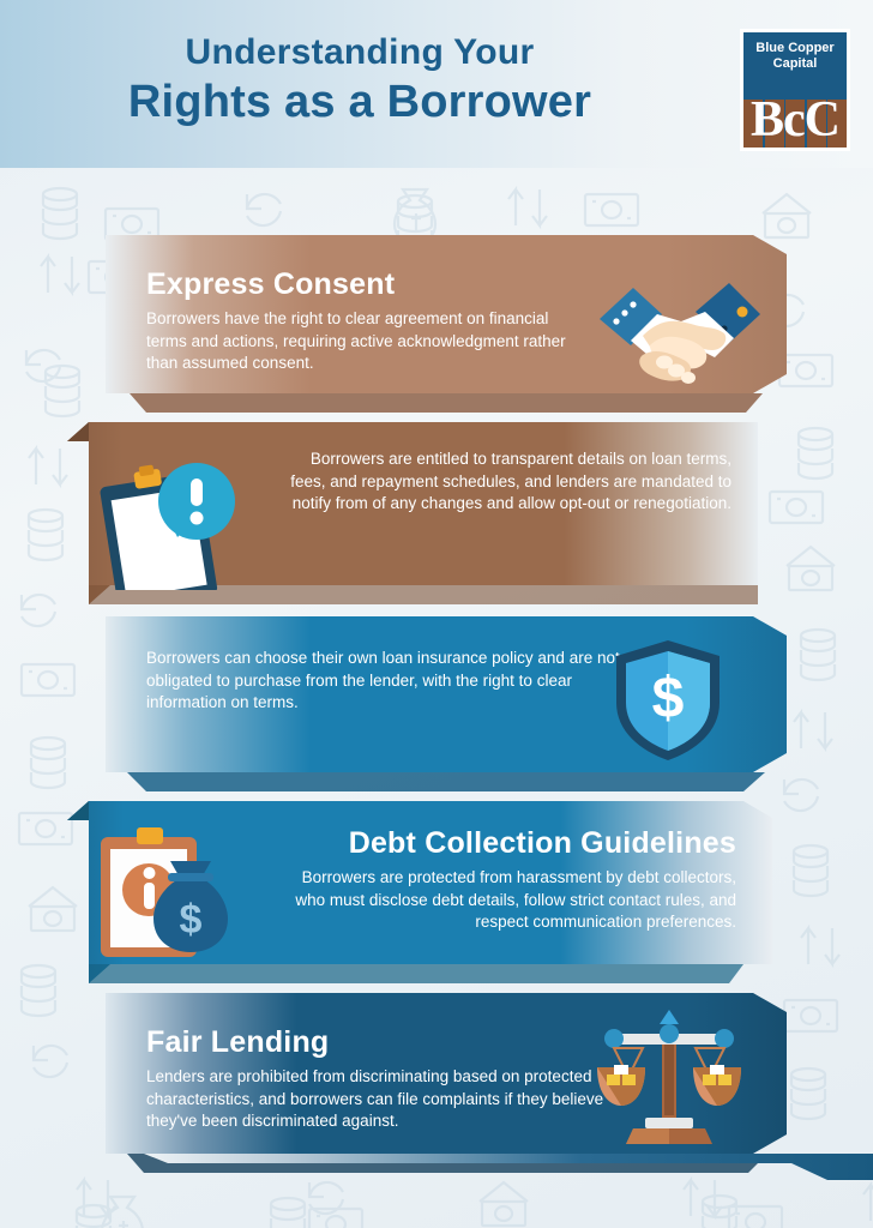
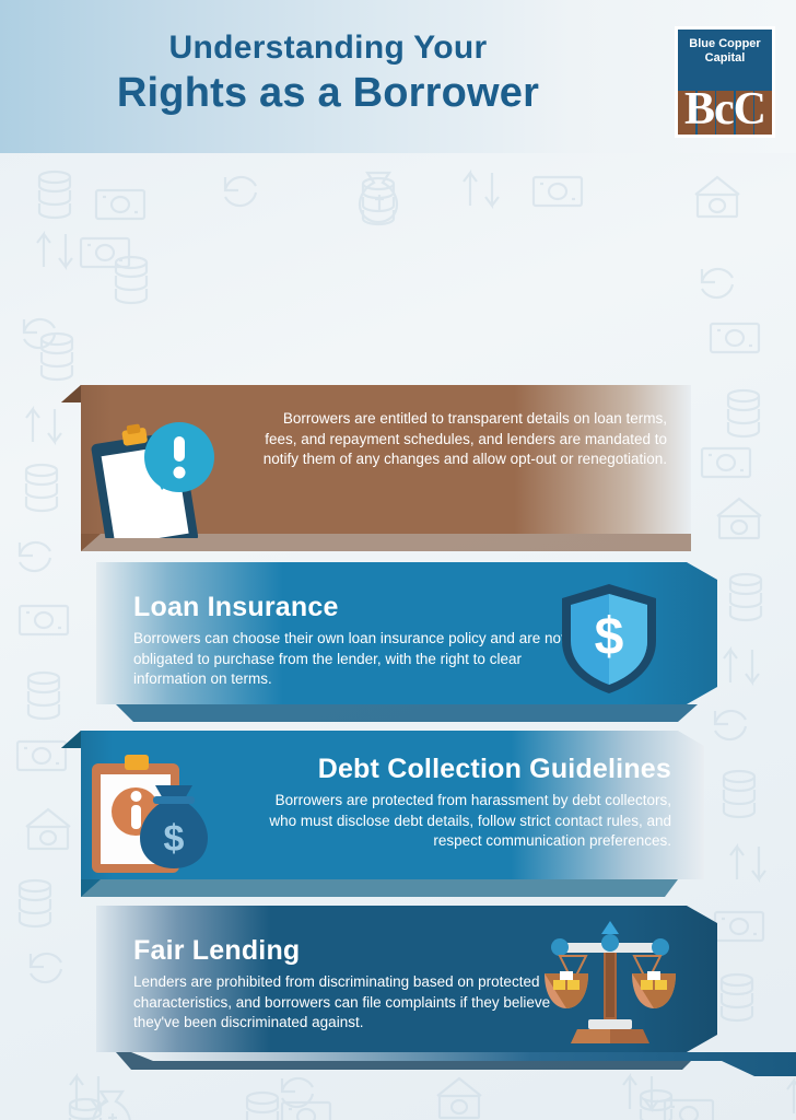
  Understanding Your
  Rights as a Borrower
  Blue Copper
  Capital
  BcC
- Express Consent
- Borrowers have the right to clear agreement on financial terms and actions, requiring active acknowledgment rather than assumed consent.
- Borrowers are entitled to transparent details on loan terms, fees, and repayment schedules, and lenders are mandated to notify from of any changes and allow opt-out or renegotiation.
+ Borrowers are entitled to transparent details on loan terms, fees, and repayment schedules, and lenders are mandated to notify them of any changes and allow opt-out or renegotiation.
+ Loan Insurance
  Borrowers can choose their own loan insurance policy and are no obligated to purchase from the lender, with the right to clear information on terms.
  $
  Debt Collection Guidelines
  Borrowers are protected from harassment by debt collectors, who must disclose debt details, follow strict contact rules, and respect communication preferences.
  $
  Fair Lending
  Lenders are prohibited from discriminating based on protected characteristics, and borrowers can file complaints if they believe they've been discriminated against.
